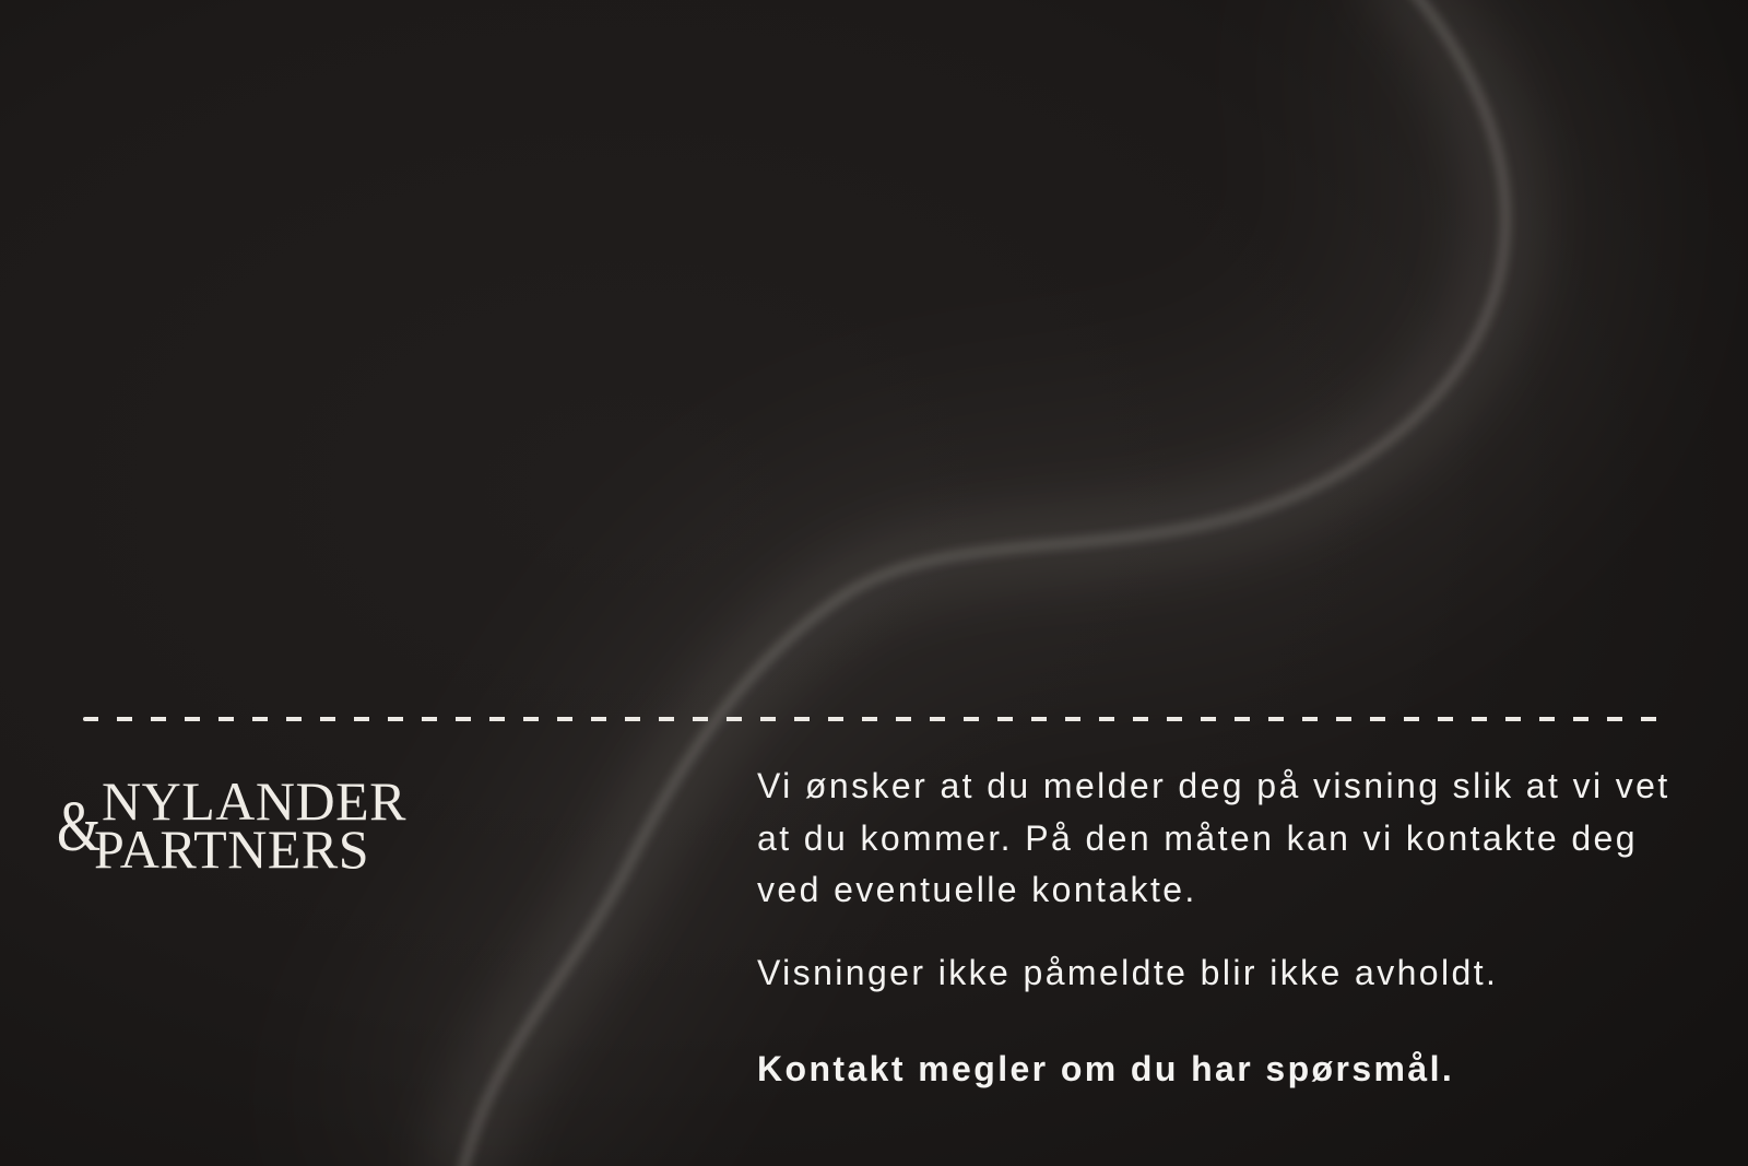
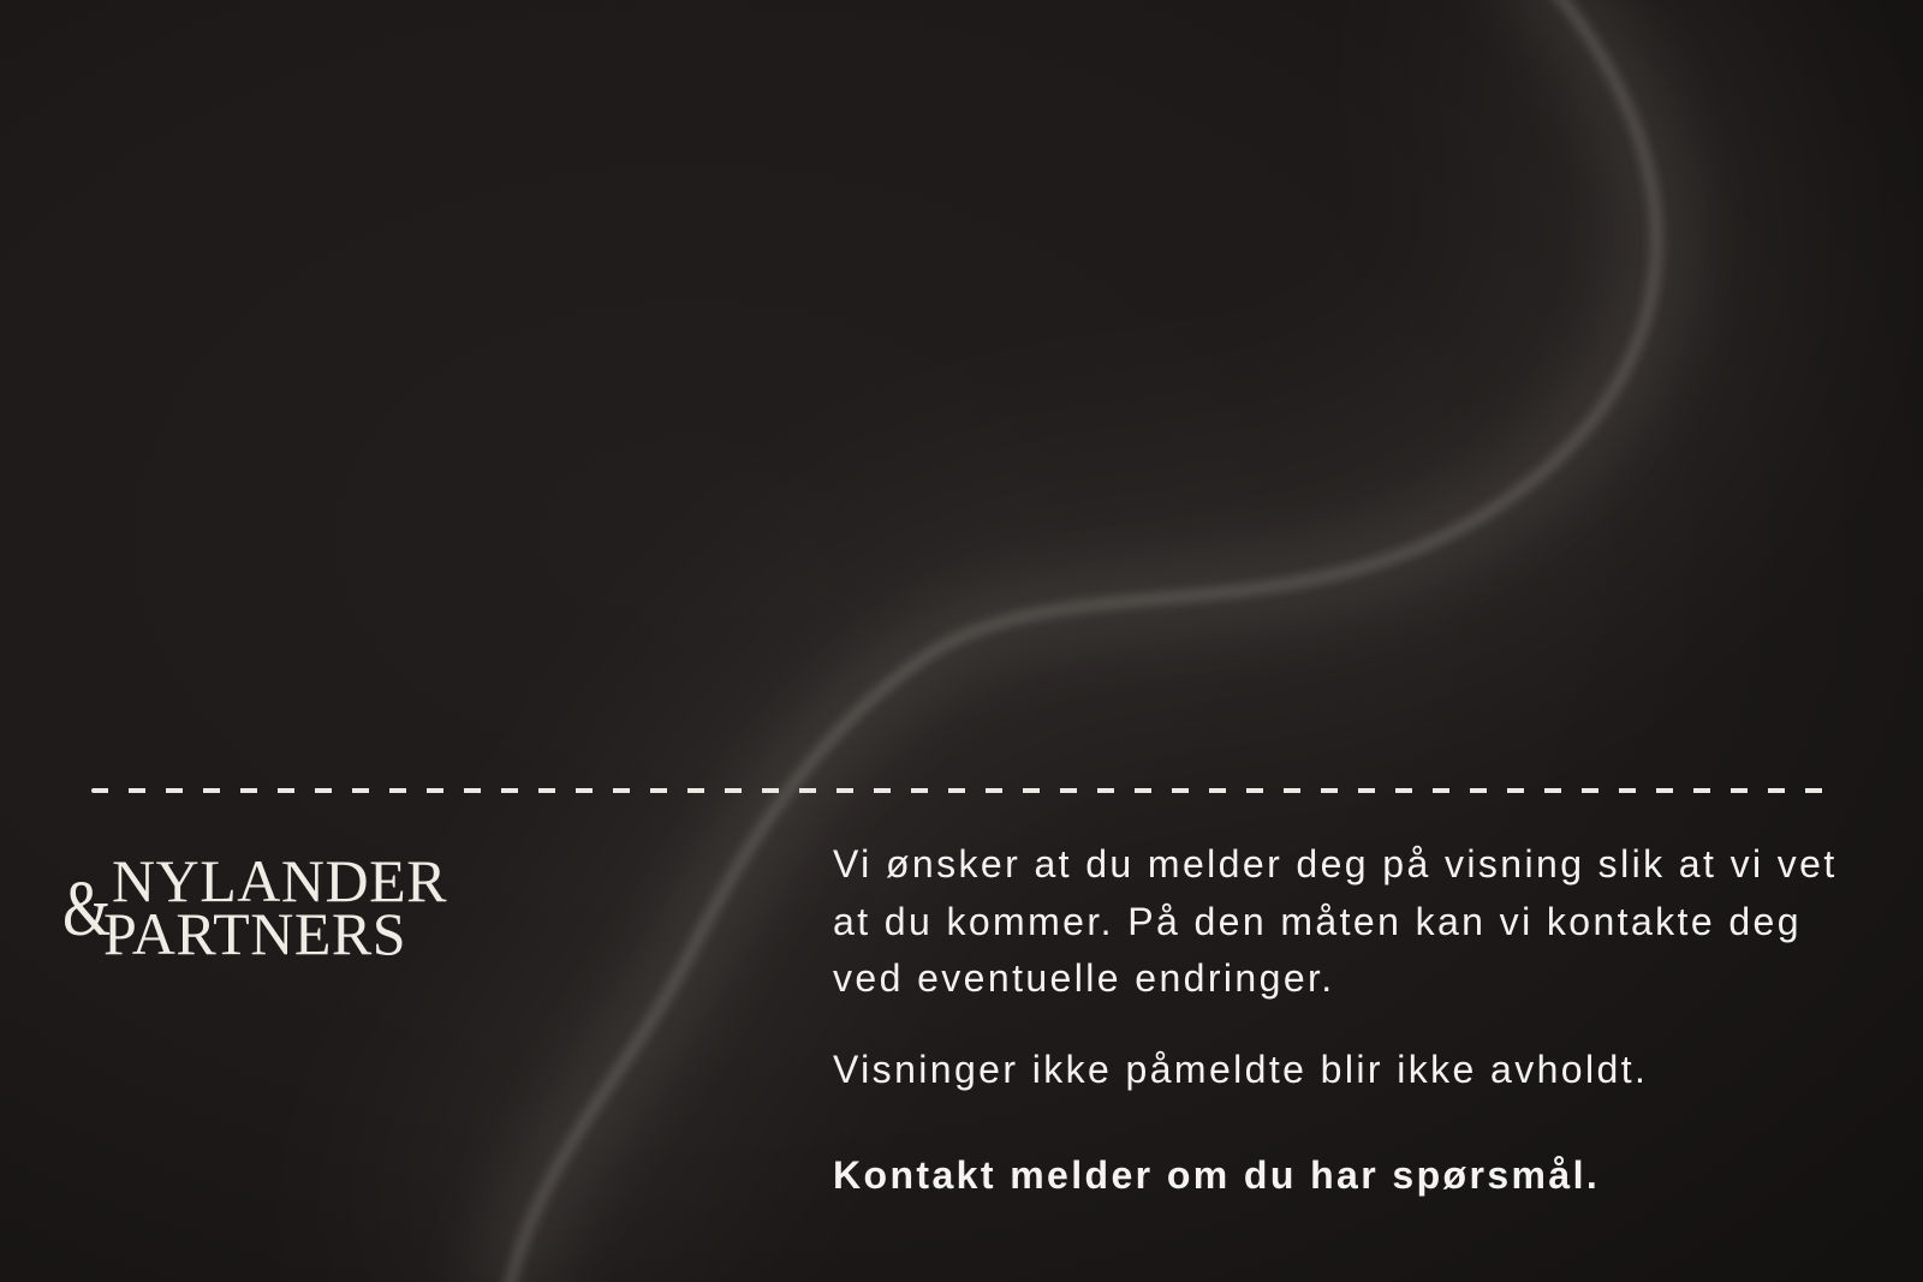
  &
  NYLANDER
  PARTNERS
- Vi ønsker at du melder deg på visning slik at vi vet at du kommer. På den måten kan vi kontakte deg ved eventuelle kontakte.
+ Vi ønsker at du melder deg på visning slik at vi vet at du kommer. På den måten kan vi kontakte deg ved eventuelle endringer.
  Visninger ikke påmeldte blir ikke avholdt.
- Kontakt megler om du har spørsmål.
+ Kontakt melder om du har spørsmål.
